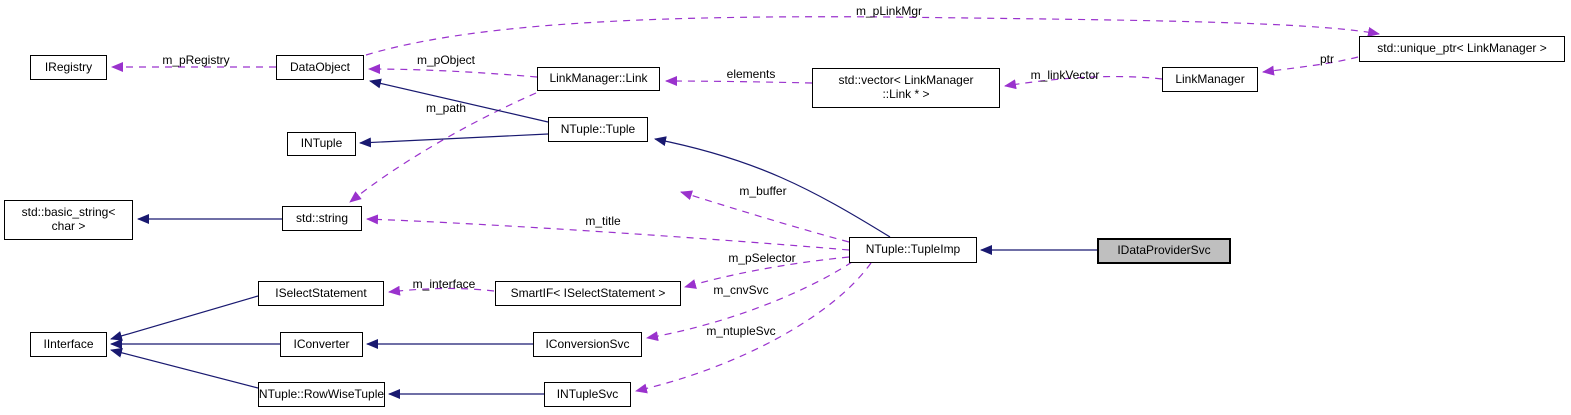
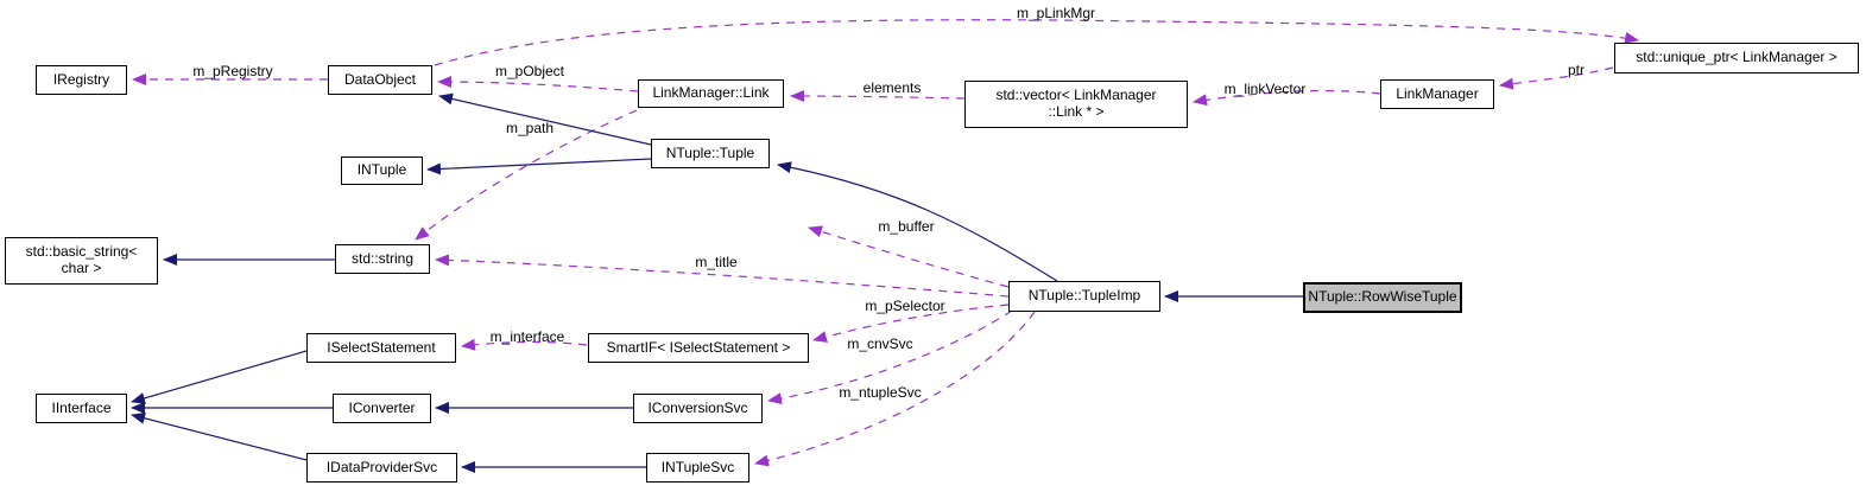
  IRegistry
  DataObject
  LinkManager::Link
  std::vector< LinkManager
  ::Link * >
  LinkManager
  std::unique_ptr< LinkManager >
  INTuple
  NTuple::Tuple
  std::basic_string<
  char >
  std::string
  NTuple::TupleImp
- IDataProviderSvc
+ NTuple::RowWiseTuple
  ISelectStatement
  SmartIF< ISelectStatement >
  IInterface
  IConverter
  IConversionSvc
- NTuple::RowWiseTuple
+ IDataProviderSvc
  INTupleSvc
  m_pRegistry
  m_pObject
  m_pLinkMgr
  elements
  m_linkVector
  ptr
  m_path
  m_buffer
  m_title
  m_pSelector
  m_cnvSvc
  m_ntupleSvc
  m_interface
